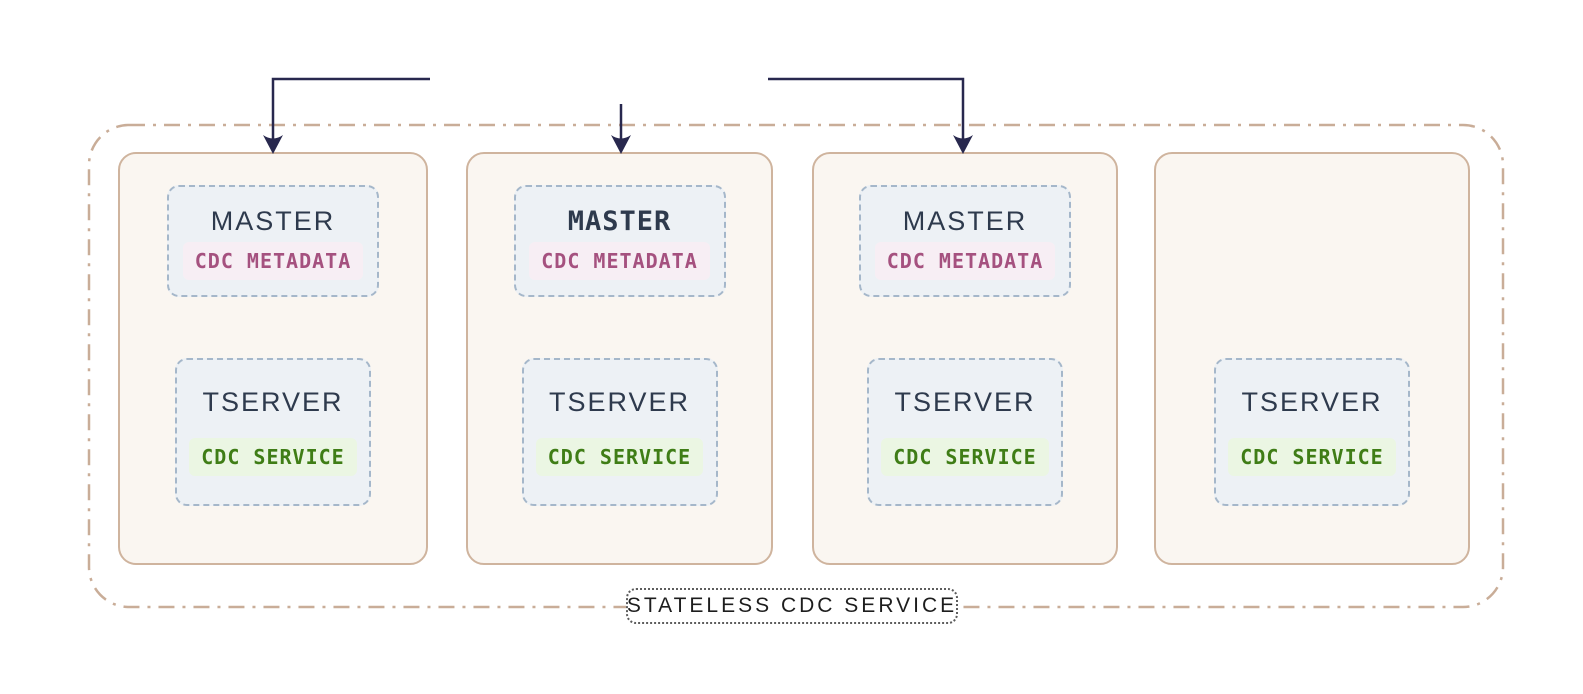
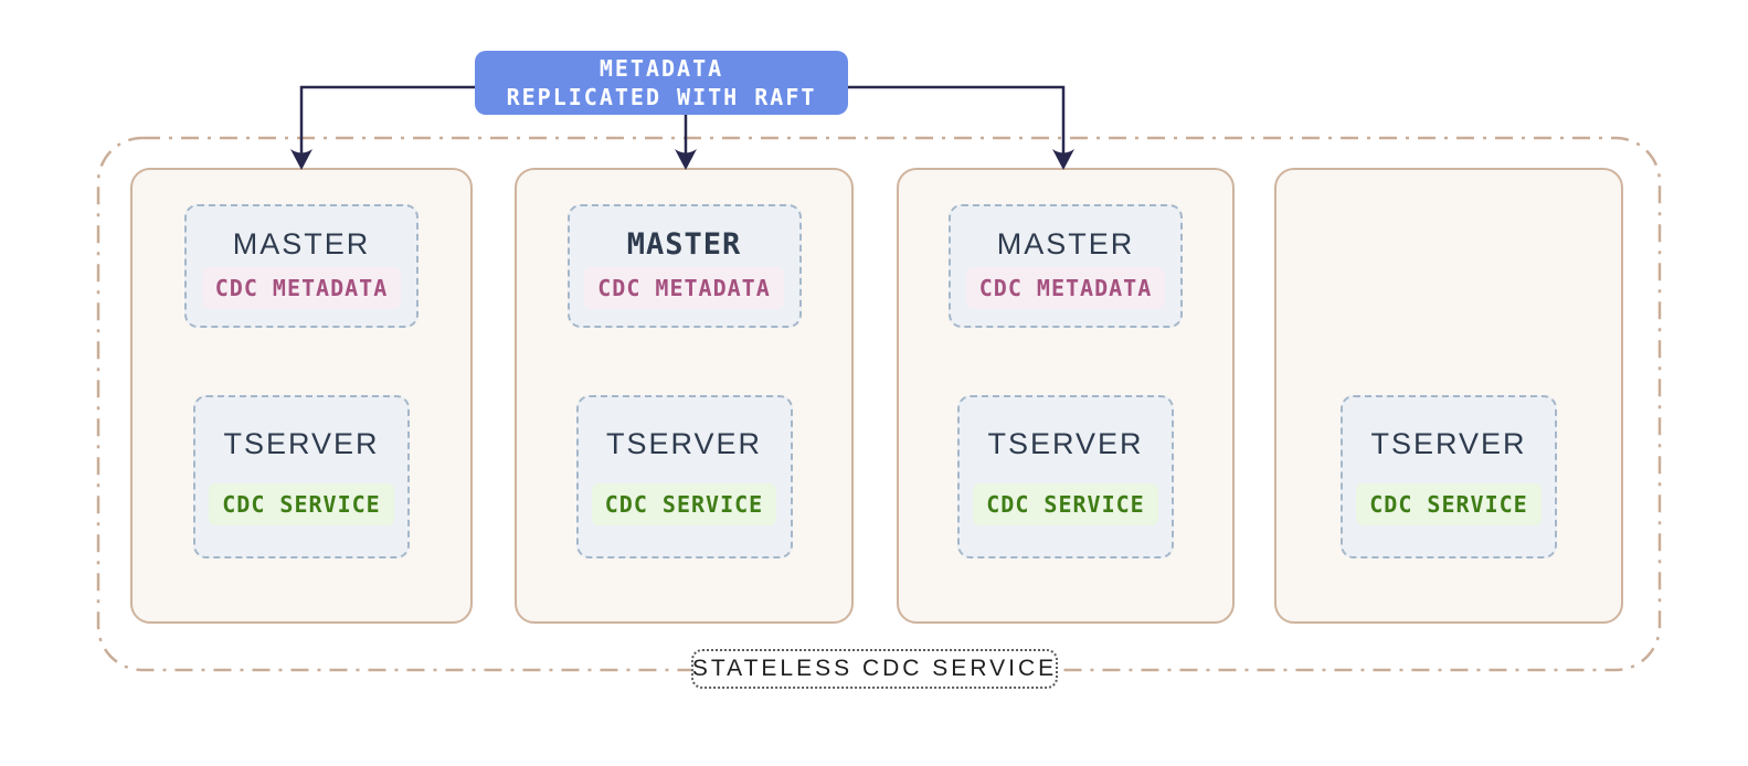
  MASTER
  CDC METADATA
  TSERVER
  CDC SERVICE
  MASTER
  CDC METADATA
  TSERVER
  CDC SERVICE
  MASTER
  CDC METADATA
  TSERVER
  CDC SERVICE
  TSERVER
  CDC SERVICE
+ METADATA
+ REPLICATED WITH RAFT
  STATELESS CDC SERVICE
